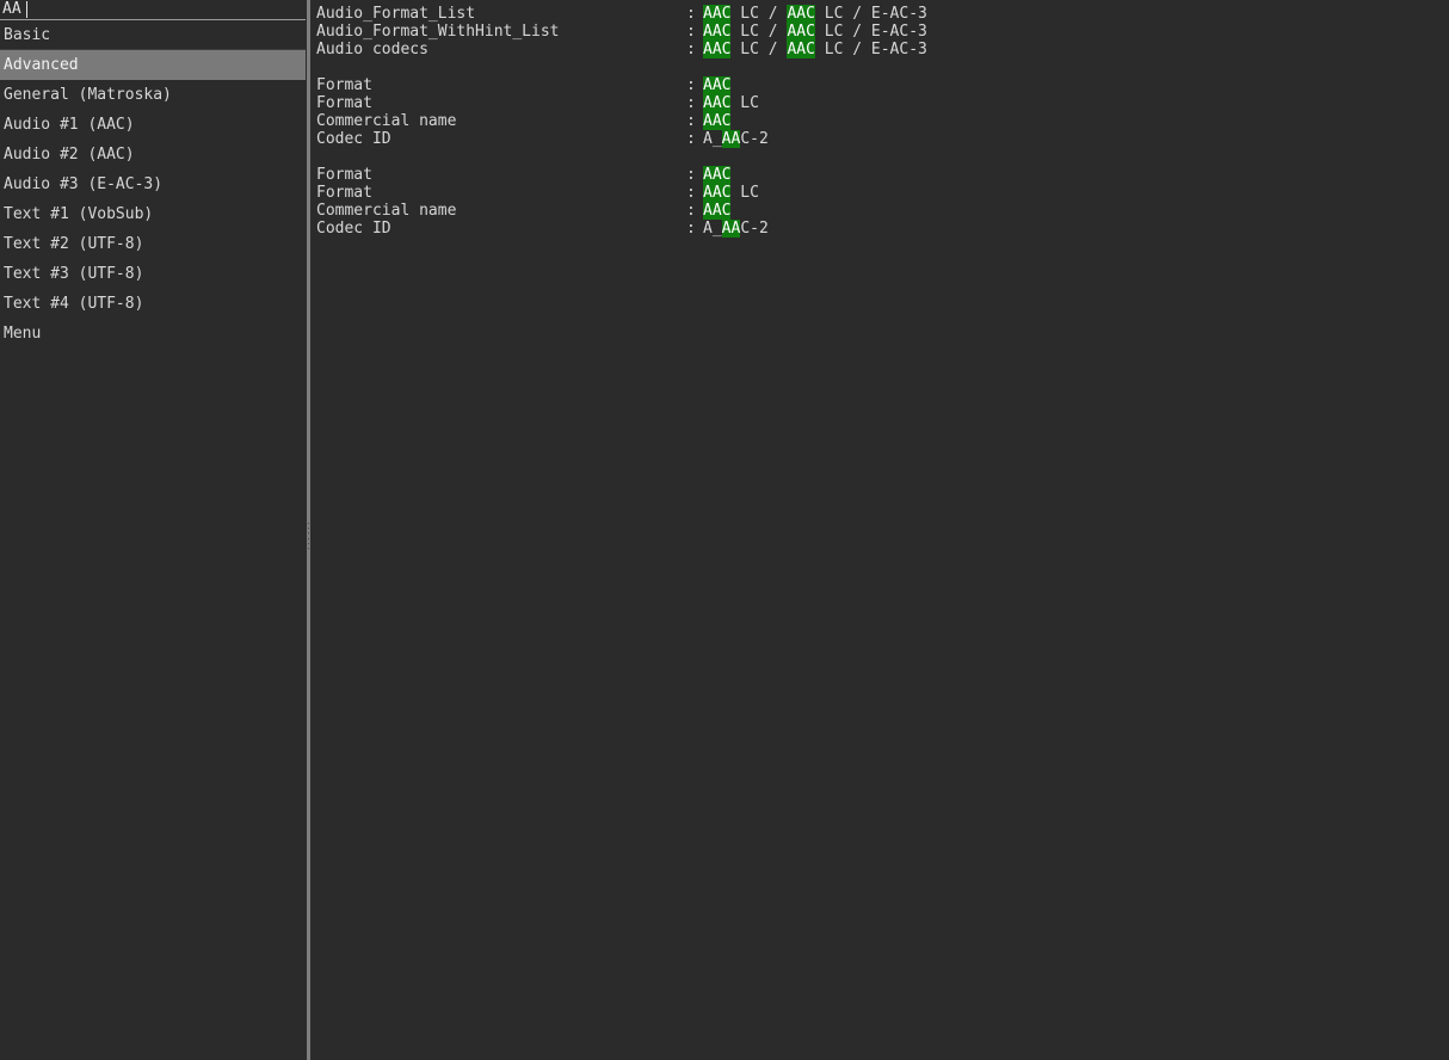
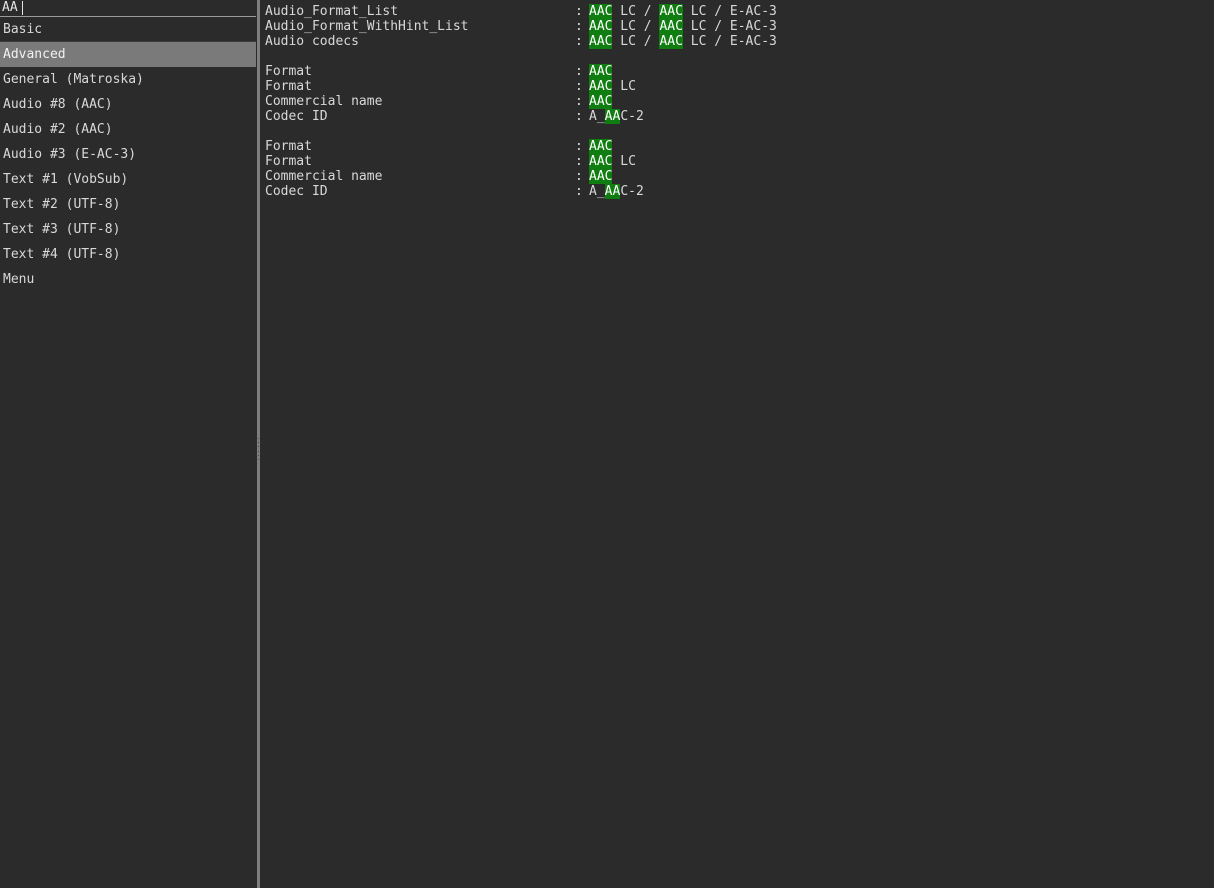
  AA
  Basic
  Advanced
  General (Matroska)
- Audio #1 (AAC)
+ Audio #8 (AAC)
  Audio #2 (AAC)
  Audio #3 (E-AC-3)
  Text #1 (VobSub)
  Text #2 (UTF-8)
  Text #3 (UTF-8)
  Text #4 (UTF-8)
  Menu
  Audio_Format_List
  :
  AAC LC / AAC LC / E-AC-3
  Audio_Format_WithHint_List
  :
  AAC LC / AAC LC / E-AC-3
  Audio codecs
  :
  AAC LC / AAC LC / E-AC-3
  Format
  :
  AAC
  Format
  :
  AAC LC
  Commercial name
  :
  AAC
  Codec ID
  :
  A_AAC-2
  Format
  :
  AAC
  Format
  :
  AAC LC
  Commercial name
  :
  AAC
  Codec ID
  :
  A_AAC-2
